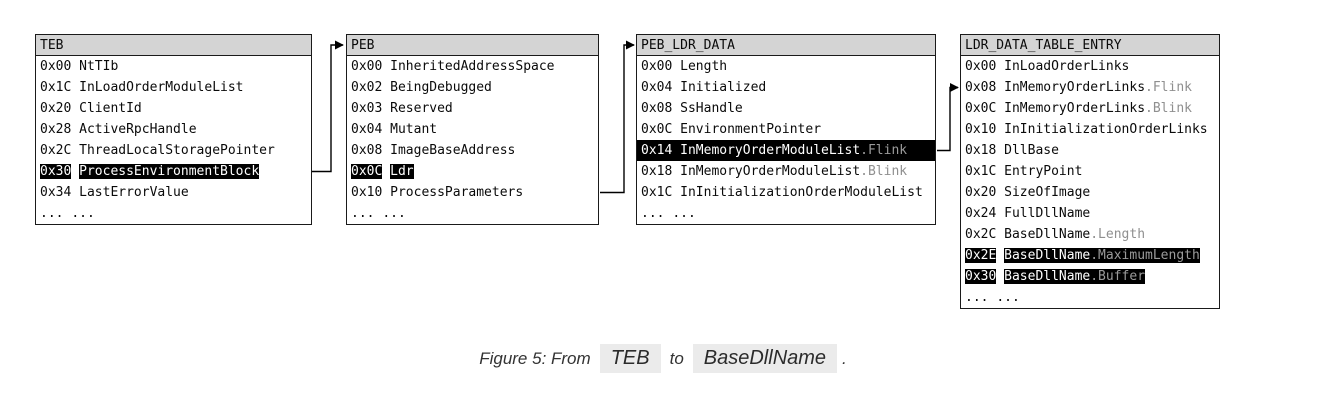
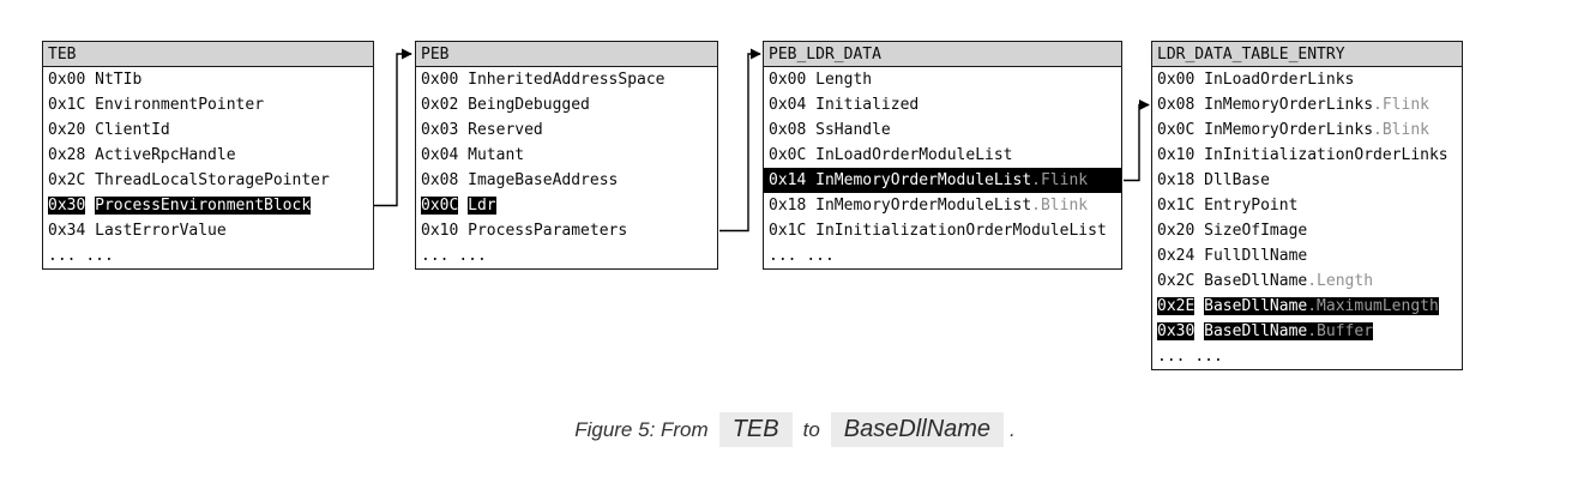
  TEB
  0x00 NtTIb
- 0x1C InLoadOrderModuleList
+ 0x1C EnvironmentPointer
  0x20 ClientId
  0x28 ActiveRpcHandle
  0x2C ThreadLocalStoragePointer
  0x30 ProcessEnvironmentBlock
  0x34 LastErrorValue
  ... ...
  PEB
  0x00 InheritedAddressSpace
  0x02 BeingDebugged
  0x03 Reserved
  0x04 Mutant
  0x08 ImageBaseAddress
  0x0C Ldr
  0x10 ProcessParameters
  ... ...
  PEB_LDR_DATA
  0x00 Length
  0x04 Initialized
  0x08 SsHandle
- 0x0C EnvironmentPointer
+ 0x0C InLoadOrderModuleList
  0x14 InMemoryOrderModuleList.Flink
  0x18 InMemoryOrderModuleList.Blink
  0x1C InInitializationOrderModuleList
  ... ...
  LDR_DATA_TABLE_ENTRY
  0x00 InLoadOrderLinks
  0x08 InMemoryOrderLinks.Flink
  0x0C InMemoryOrderLinks.Blink
  0x10 InInitializationOrderLinks
  0x18 DllBase
  0x1C EntryPoint
  0x20 SizeOfImage
  0x24 FullDllName
  0x2C BaseDllName.Length
  0x2E BaseDllName.MaximumLength
  0x30 BaseDllName.Buffer
  ... ...
  Figure 5: From
  TEB
  to
  BaseDllName
  .
